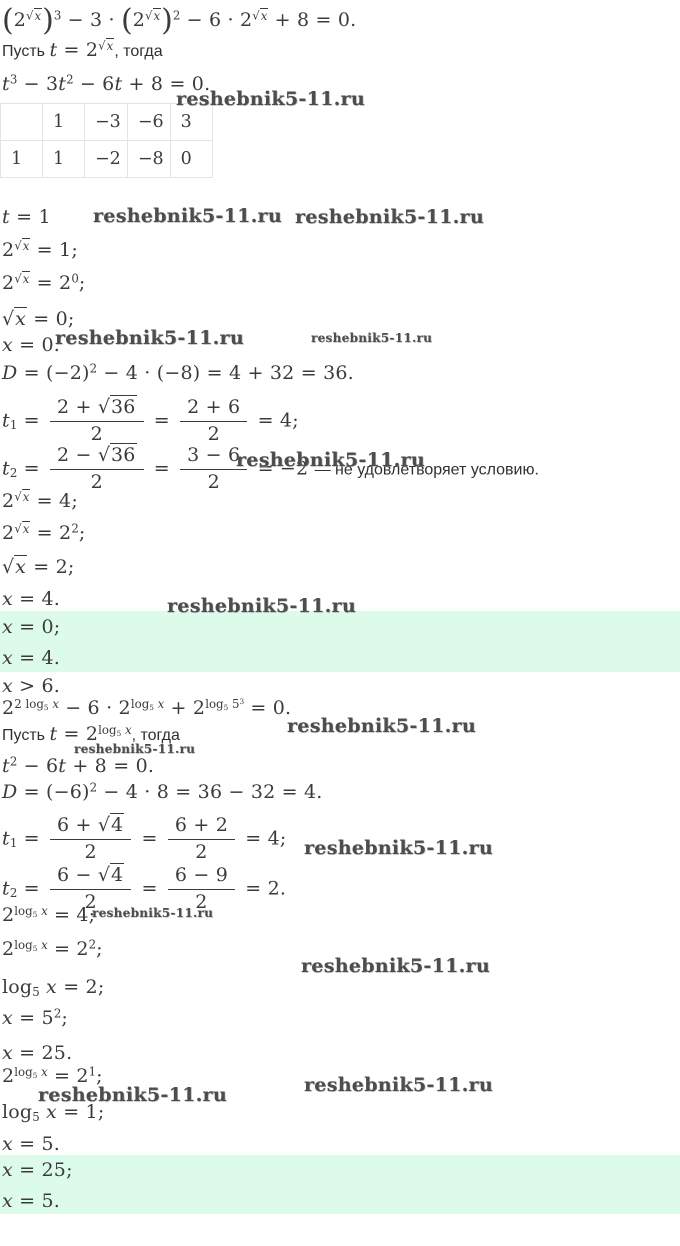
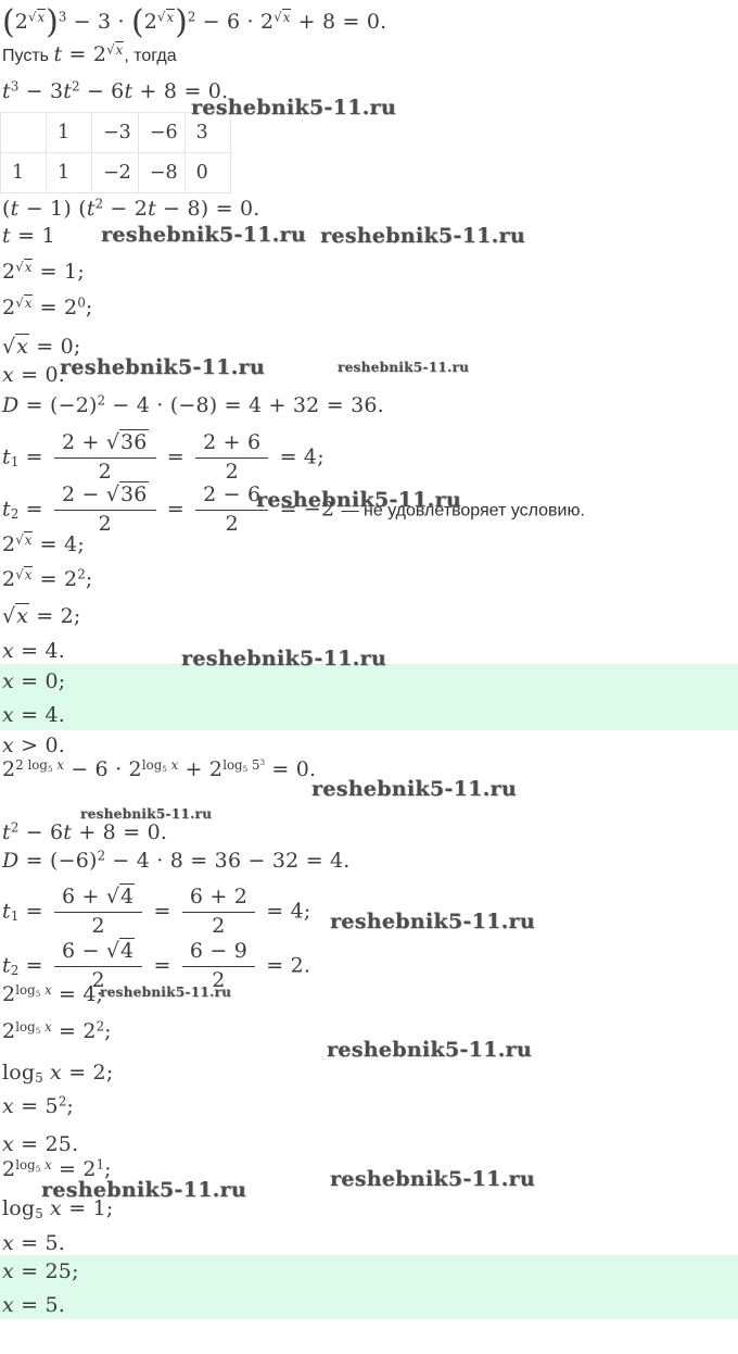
  (2√x)3 − 3 · (2√x)2 − 6 · 2√x + 8 = 0.
  Пусть t = 2√x, тогда
  t3 − 3t2 − 6t + 8 = 0.
+ (t − 1) (t2 − 2t − 8) = 0.
  t = 1
  2√x = 1;
  2√x = 20;
  √x = 0;
  x = 0.
  D = (−2)2 − 4 · (−8) = 4 + 32 = 36.
  t1 =
  2 + √36
  2
  =
  2 + 6
  2
  = 4;
  t2 =
  2 − √36
  2
  =
- 3 − 6
+ 2 − 6
  2
  = −2 — не удовлетворяет условию.
  2√x = 4;
  2√x = 22;
  √x = 2;
  x = 4.
  x = 0;
  x = 4.
- x > 6.
+ x > 0.
  22 log5 x − 6 · 2log5 x + 2log5 53 = 0.
- Пусть t = 2log5 x, тогда
  t2 − 6t + 8 = 0.
  D = (−6)2 − 4 · 8 = 36 − 32 = 4.
  t1 =
  6 + √4
  2
  =
  6 + 2
  2
  = 4;
  t2 =
  6 − √4
  2
  =
  6 − 9
  2
  = 2.
  2log5 x = 4;
  2log5 x = 22;
  log5 x = 2;
  x = 52;
  x = 25.
  2log5 x = 21;
  log5 x = 1;
  x = 5.
  x = 25;
  x = 5.
  	1	−3	−6	3
  1	1	−2	−8	0
  reshebnik5-11.ru
  reshebnik5-11.ru
  reshebnik5-11.ru
  reshebnik5-11.ru
  reshebnik5-11.ru
  reshebnik5-11.ru
  reshebnik5-11.ru
  reshebnik5-11.ru
  reshebnik5-11.ru
  reshebnik5-11.ru
  reshebnik5-11.ru
  reshebnik5-11.ru
  reshebnik5-11.ru
  reshebnik5-11.ru
